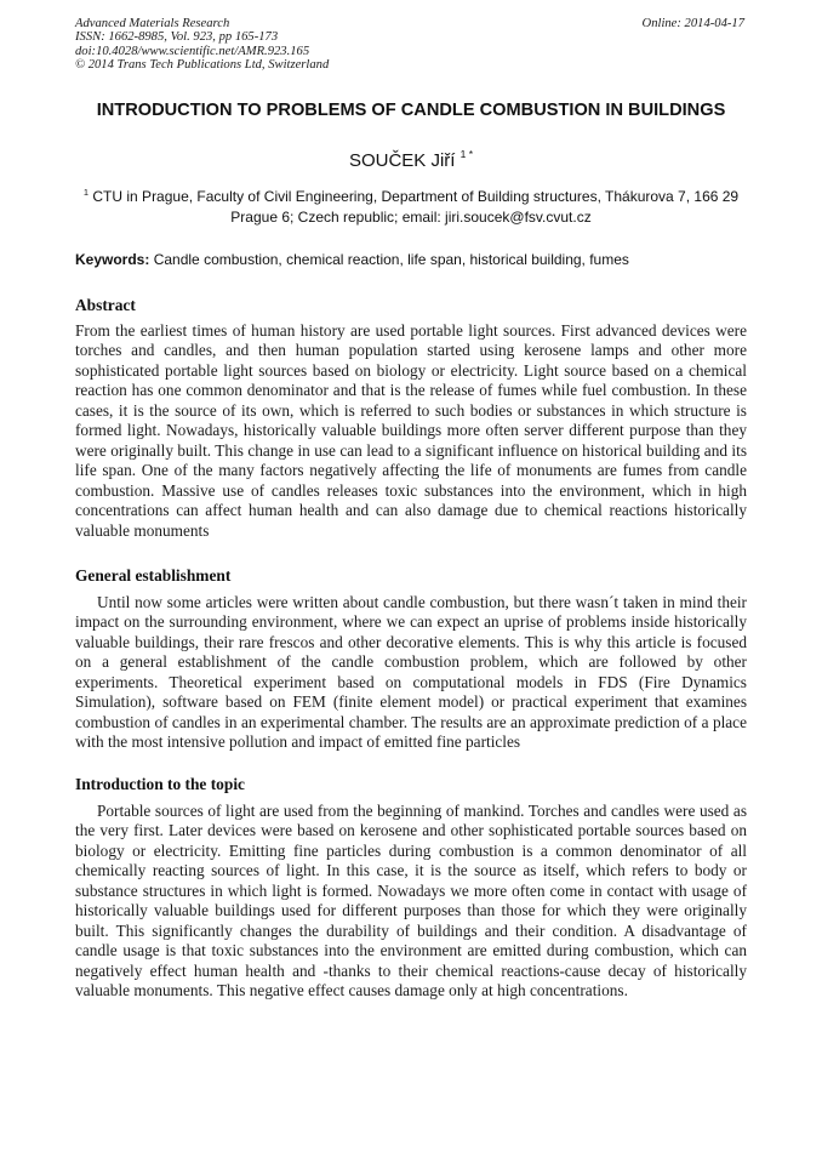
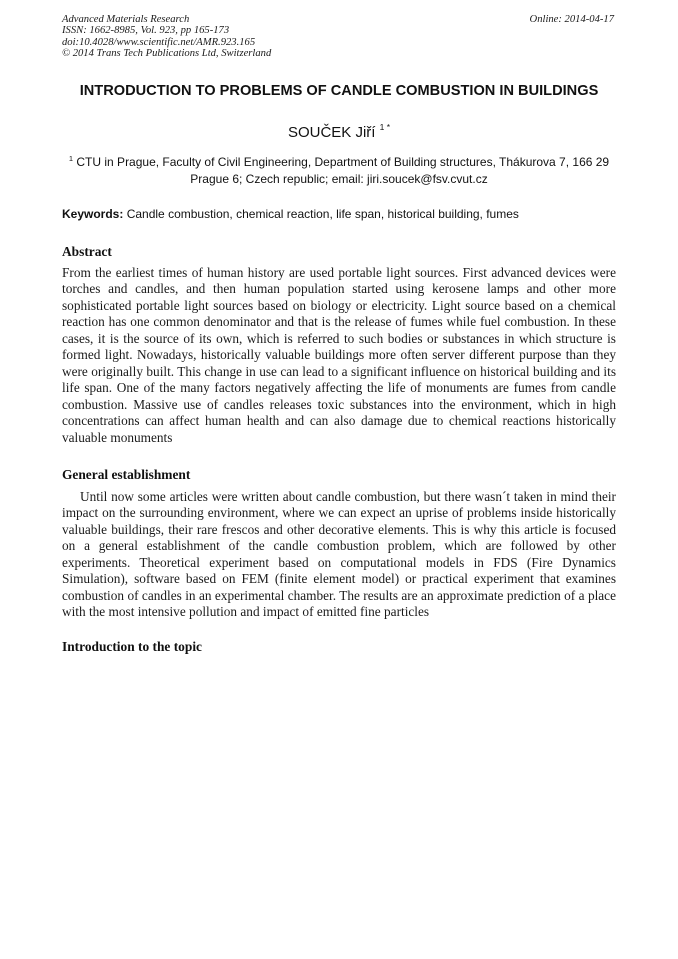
  Advanced Materials Research
  ISSN: 1662-8985, Vol. 923, pp 165-173
  doi:10.4028/www.scientific.net/AMR.923.165
  © 2014 Trans Tech Publications Ltd, Switzerland
  Online: 2014-04-17
  INTRODUCTION TO PROBLEMS OF CANDLE COMBUSTION IN BUILDINGS
  SOUČEK Jiří 1 *
  1 CTU in Prague, Faculty of Civil Engineering, Department of Building structures, Thákurova 7, 166 29 Prague 6; Czech republic; email: jiri.soucek@fsv.cvut.cz
  Keywords: Candle combustion, chemical reaction, life span, historical building, fumes
  Abstract
  From the earliest times of human history are used portable light sources. First advanced devices were torches and candles, and then human population started using kerosene lamps and other more sophisticated portable light sources based on biology or electricity. Light source based on a chemical reaction has one common denominator and that is the release of fumes while fuel combustion. In these cases, it is the source of its own, which is referred to such bodies or substances in which structure is formed light. Nowadays, historically valuable buildings more often server different purpose than they were originally built. This change in use can lead to a significant influence on historical building and its life span. One of the many factors negatively affecting the life of monuments are fumes from candle combustion. Massive use of candles releases toxic substances into the environment, which in high concentrations can affect human health and can also damage due to chemical reactions historically valuable monuments
  General establishment
  Until now some articles were written about candle combustion, but there wasn´t taken in mind their impact on the surrounding environment, where we can expect an uprise of problems inside historically valuable buildings, their rare frescos and other decorative elements. This is why this article is focused on a general establishment of the candle combustion problem, which are followed by other experiments. Theoretical experiment based on computational models in FDS (Fire Dynamics Simulation), software based on FEM (finite element model) or practical experiment that examines combustion of candles in an experimental chamber. The results are an approximate prediction of a place with the most intensive pollution and impact of emitted fine particles
  Introduction to the topic
- Portable sources of light are used from the beginning of mankind. Torches and candles were used as the very first. Later devices were based on kerosene and other sophisticated portable sources based on biology or electricity. Emitting fine particles during combustion is a common denominator of all chemically reacting sources of light. In this case, it is the source as itself, which refers to body or substance structures in which light is formed. Nowadays we more often come in contact with usage of historically valuable buildings used for different purposes than those for which they were originally built. This significantly changes the durability of buildings and their condition. A disadvantage of candle usage is that toxic substances into the environment are emitted during combustion, which can negatively effect human health and -thanks to their chemical reactions-cause decay of historically valuable monuments. This negative effect causes damage only at high concentrations.
